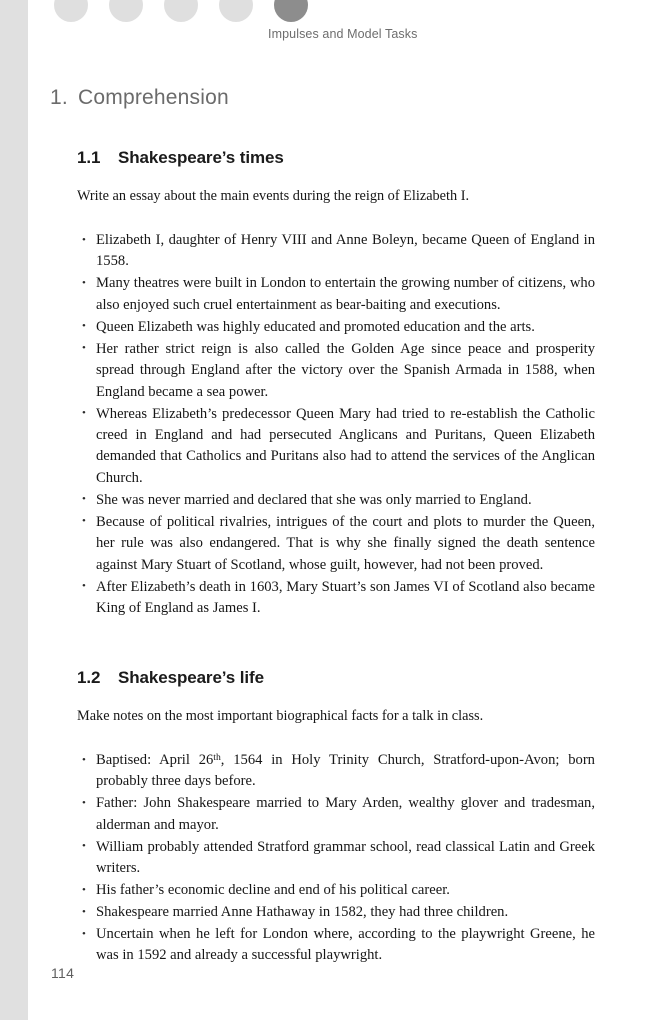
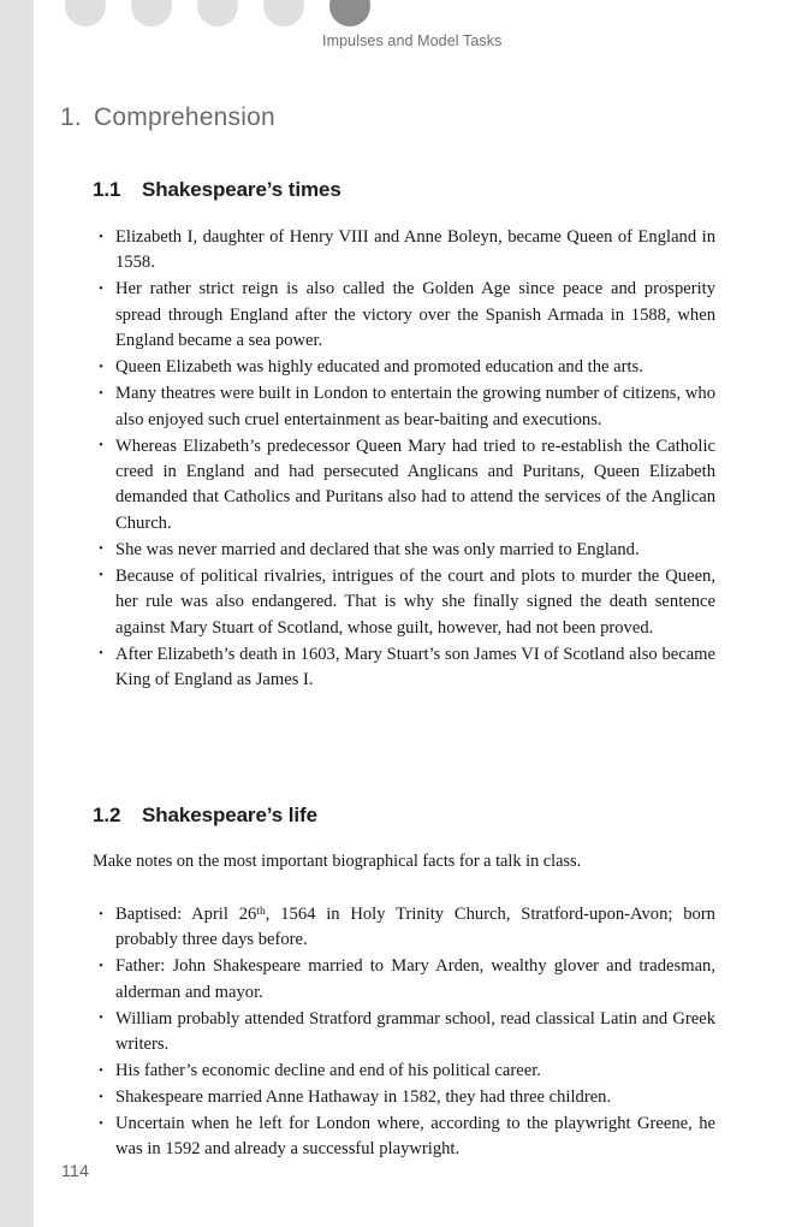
  Impulses and Model Tasks
  1.
  Comprehension
  1.1
  Shakespeare’s times
- Write an essay about the main events during the reign of Elizabeth I.
  Elizabeth I, daughter of Henry VIII and Anne Boleyn, became Queen of England in 1558.
- Many theatres were built in London to entertain the growing number of citizens, who also enjoyed such cruel entertainment as bear-baiting and executions.
+ Her rather strict reign is also called the Golden Age since peace and prosperity spread through England after the victory over the Spanish Armada in 1588, when England became a sea power.
  Queen Elizabeth was highly educated and promoted education and the arts.
- Her rather strict reign is also called the Golden Age since peace and prosperity spread through England after the victory over the Spanish Armada in 1588, when England became a sea power.
+ Many theatres were built in London to entertain the growing number of citizens, who also enjoyed such cruel entertainment as bear-baiting and executions.
  Whereas Elizabeth’s predecessor Queen Mary had tried to re-establish the Catholic creed in England and had persecuted Anglicans and Puritans, Queen Elizabeth demanded that Catholics and Puritans also had to attend the services of the Anglican Church.
  She was never married and declared that she was only married to England.
  Because of political rivalries, intrigues of the court and plots to murder the Queen, her rule was also endangered. That is why she finally signed the death sentence against Mary Stuart of Scotland, whose guilt, however, had not been proved.
  After Elizabeth’s death in 1603, Mary Stuart’s son James VI of Scotland also became King of England as James I.
  1.2
  Shakespeare’s life
  Make notes on the most important biographical facts for a talk in class.
  Baptised: April 26th, 1564 in Holy Trinity Church, Stratford-upon-Avon; born probably three days before.
  Father: John Shakespeare married to Mary Arden, wealthy glover and tradesman, alderman and mayor.
  William probably attended Stratford grammar school, read classical Latin and Greek writers.
  His father’s economic decline and end of his political career.
  Shakespeare married Anne Hathaway in 1582, they had three children.
  Uncertain when he left for London where, according to the playwright Greene, he was in 1592 and already a successful playwright.
  114
